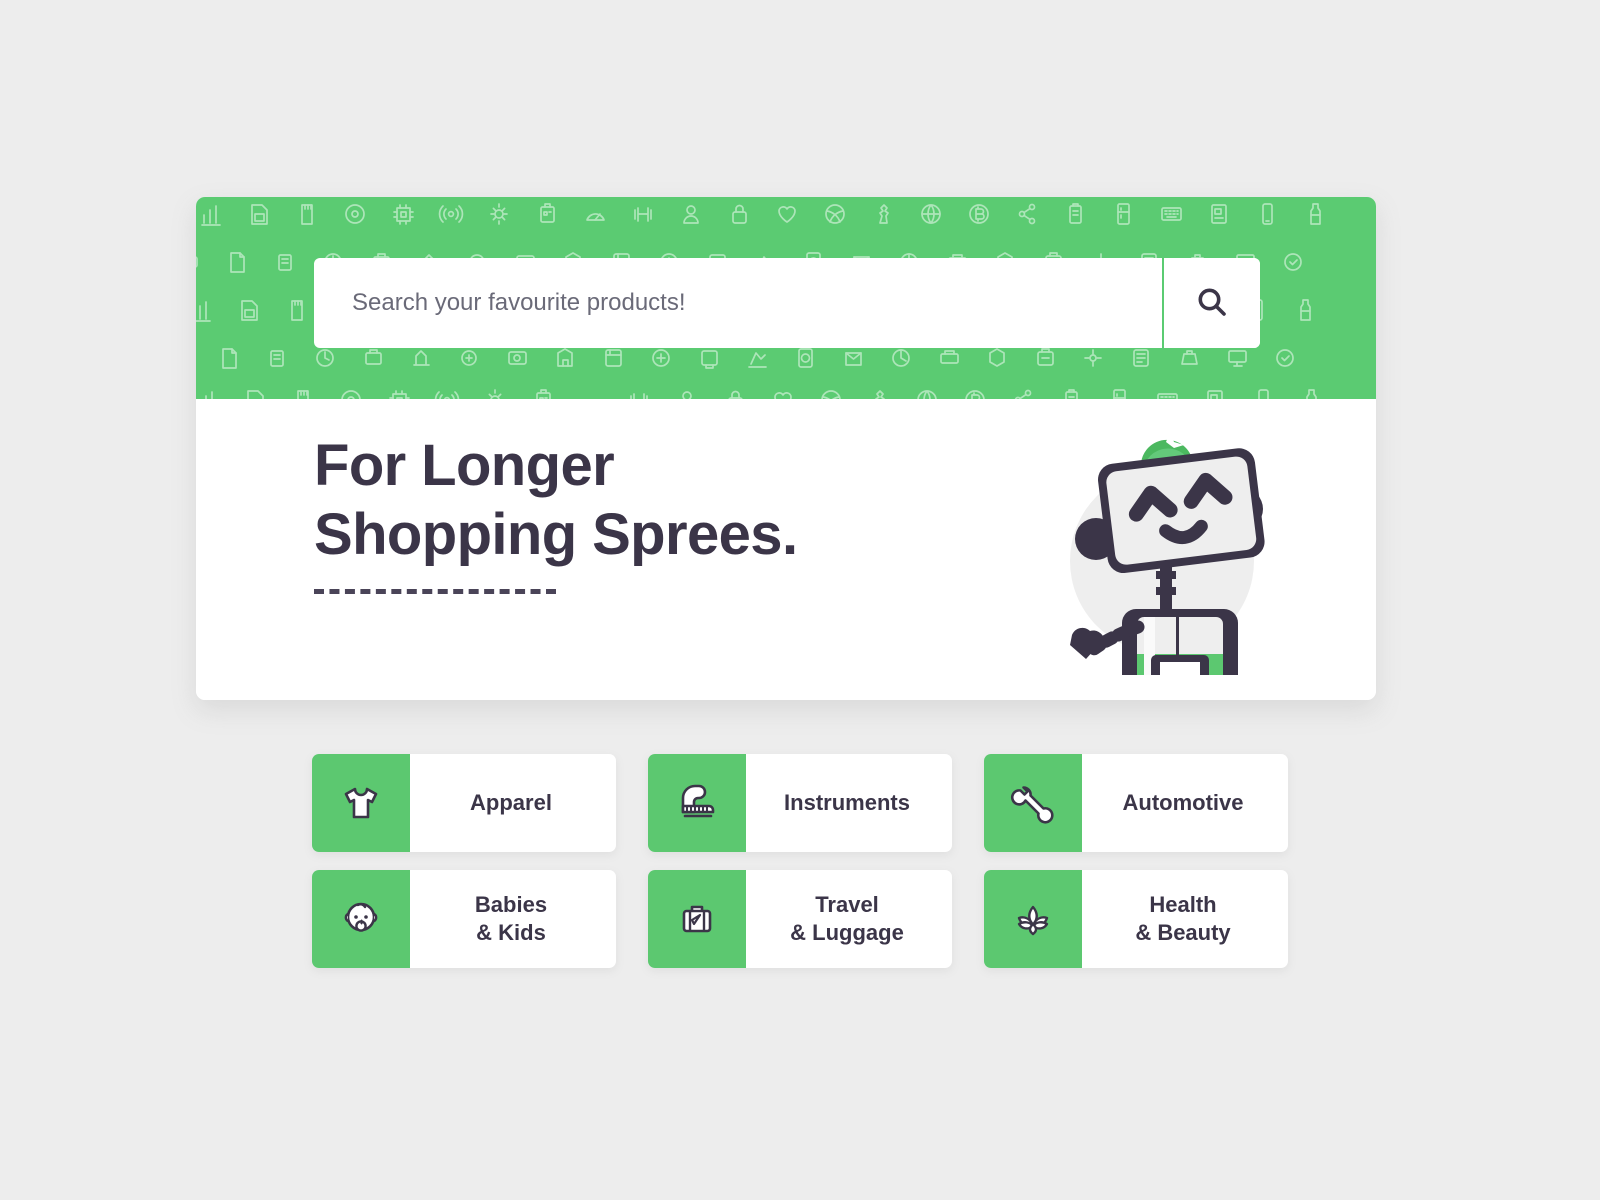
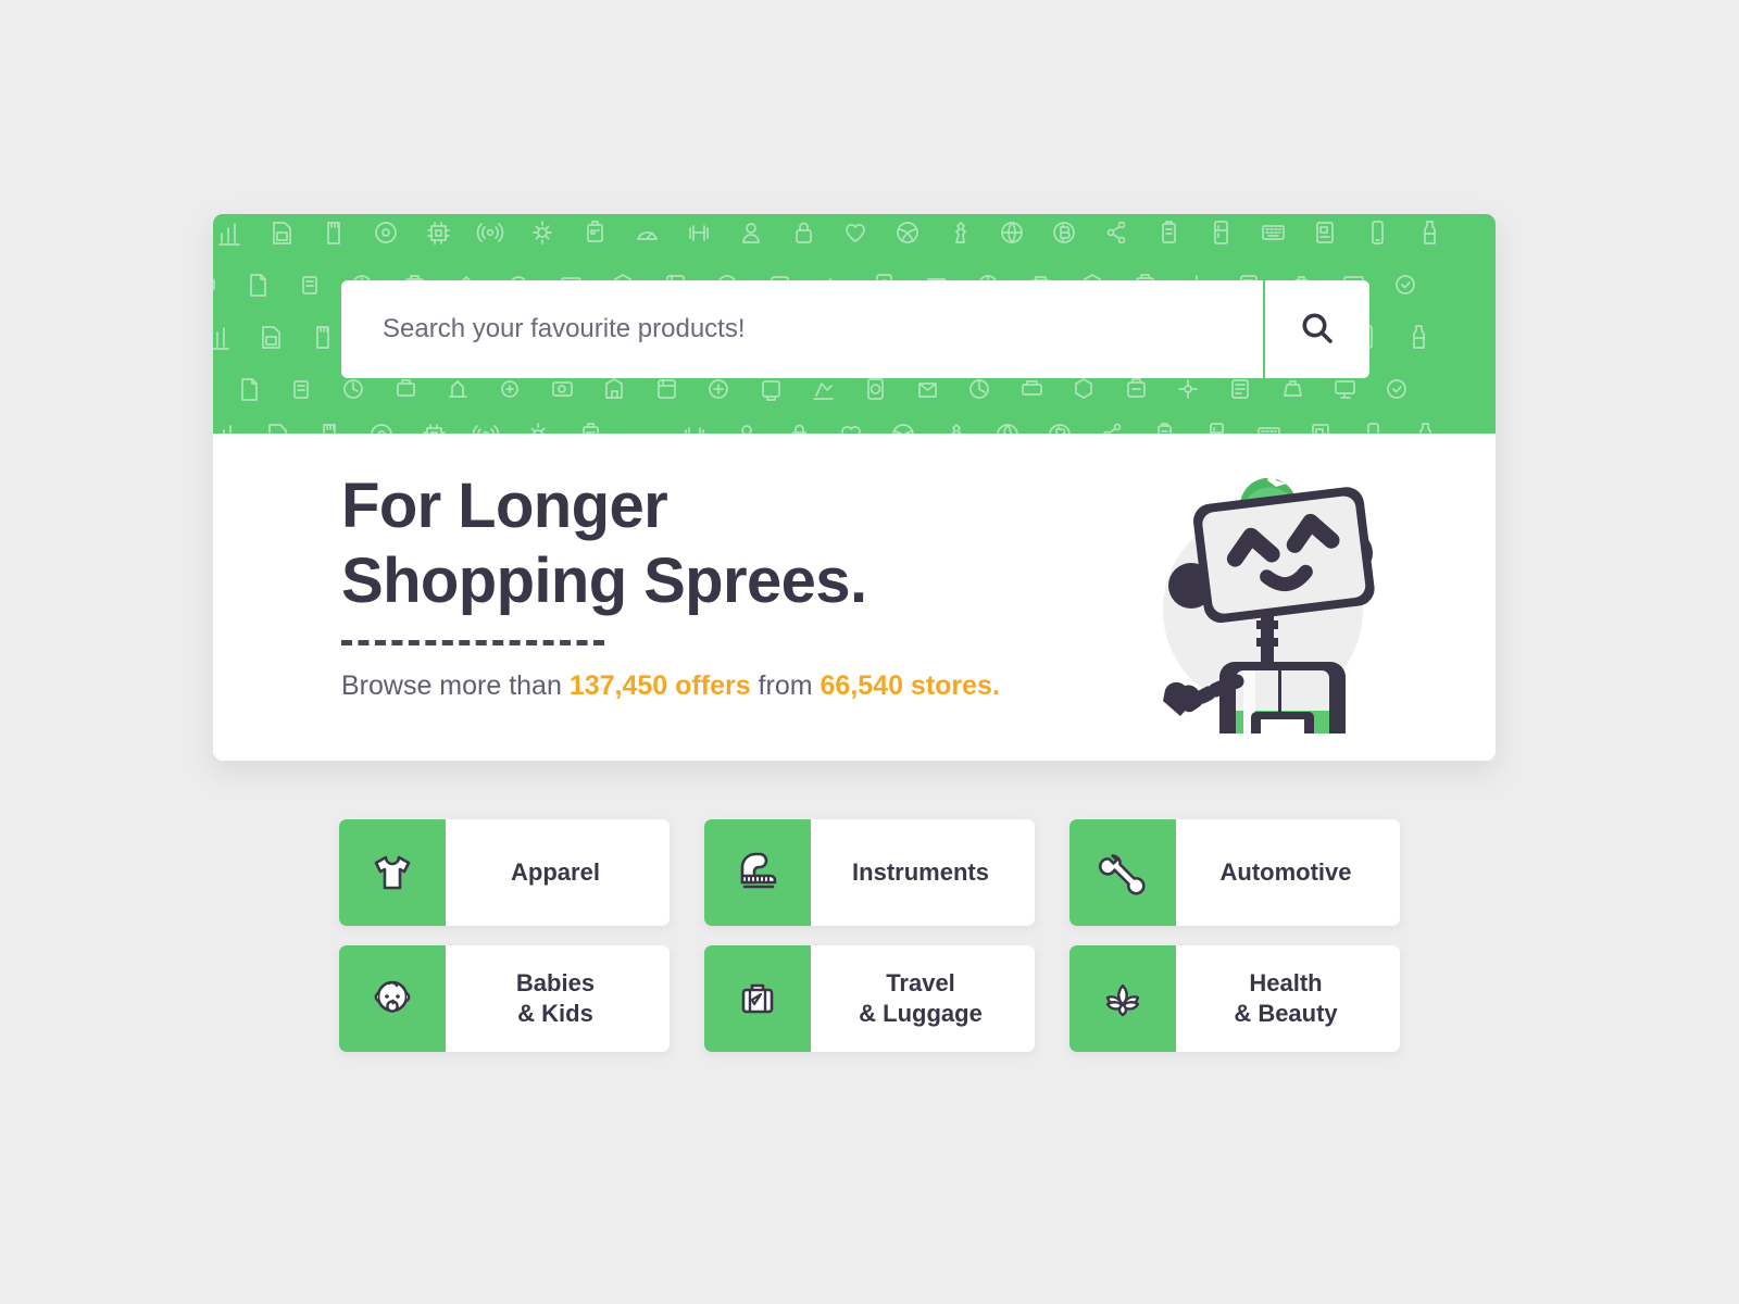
  Search your favourite products!
  For Longer
  Shopping Sprees.
+ Browse more than 137,450 offers from 66,540 stores.
  Apparel
  Instruments
  Automotive
  Babies
  & Kids
  Travel
  & Luggage
  Health
  & Beauty
